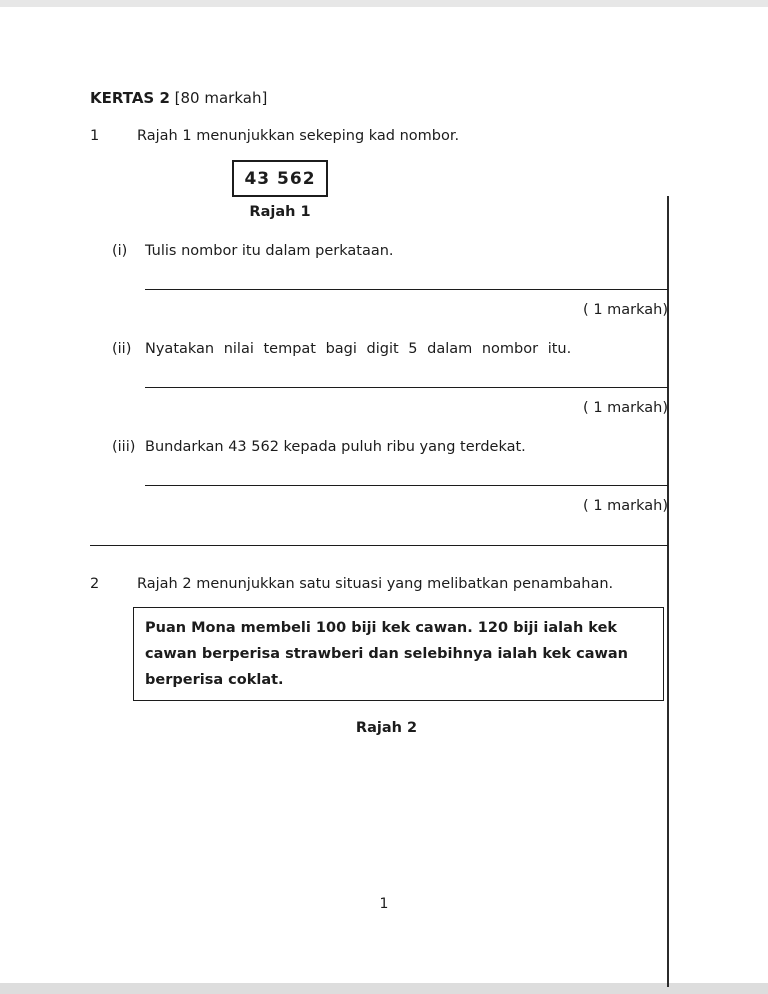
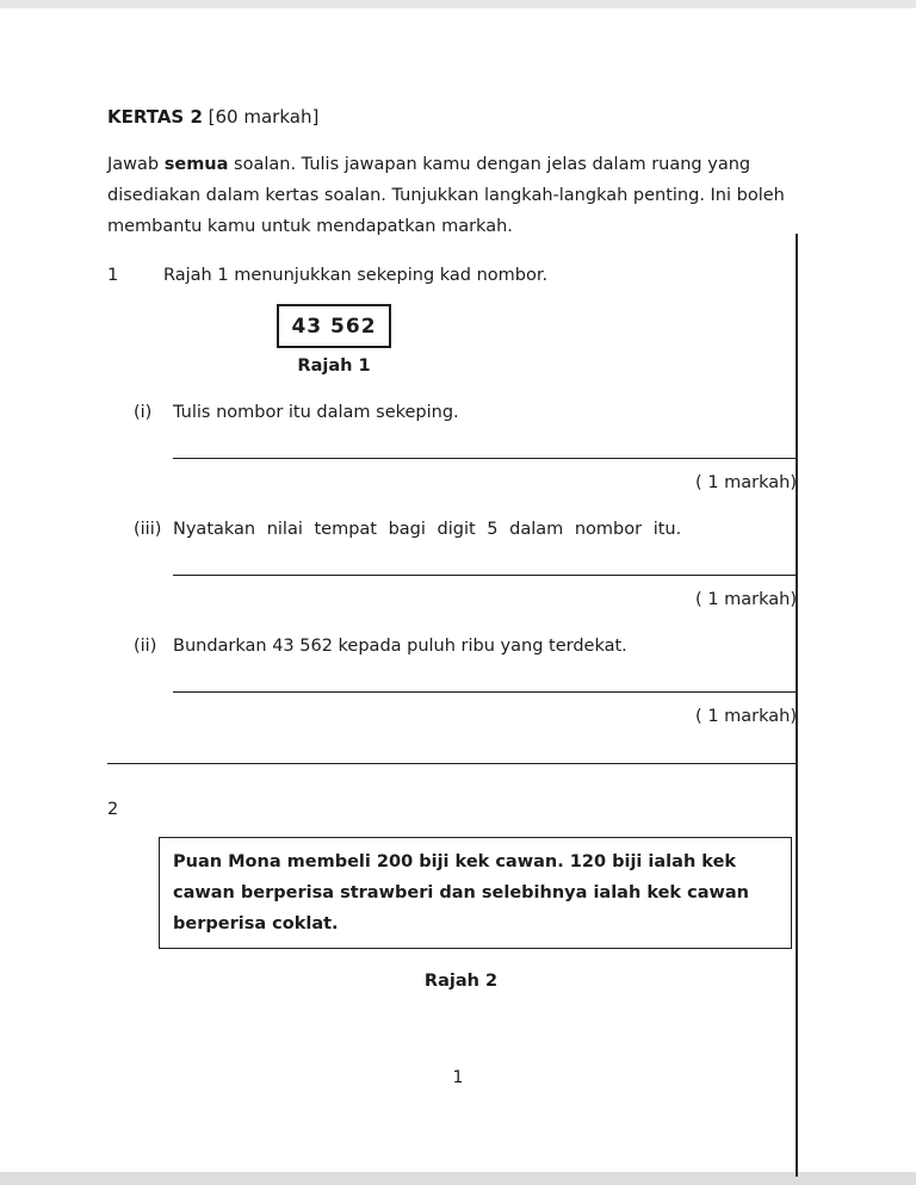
- KERTAS 2 [80 markah]
+ KERTAS 2 [60 markah]
+ Jawab semua soalan. Tulis jawapan kamu dengan jelas dalam ruang yang disediakan dalam kertas soalan. Tunjukkan langkah-langkah penting. Ini boleh membantu kamu untuk mendapatkan markah.
  1
  Rajah 1 menunjukkan sekeping kad nombor.
  43 562
  Rajah 1
  (i)
- Tulis nombor itu dalam perkataan.
+ Tulis nombor itu dalam sekeping.
  ( 1 markah)
- (ii)
+ (iii)
  Nyatakan nilai tempat bagi digit 5 dalam nombor itu.
  ( 1 markah)
- (iii)
+ (ii)
  Bundarkan 43 562 kepada puluh ribu yang terdekat.
  ( 1 markah)
  2
- Rajah 2 menunjukkan satu situasi yang melibatkan penambahan.
- Puan Mona membeli 100 biji kek cawan. 120 biji ialah kek cawan berperisa strawberi dan selebihnya ialah kek cawan berperisa coklat.
+ Puan Mona membeli 200 biji kek cawan. 120 biji ialah kek cawan berperisa strawberi dan selebihnya ialah kek cawan berperisa coklat.
  Rajah 2
  1
